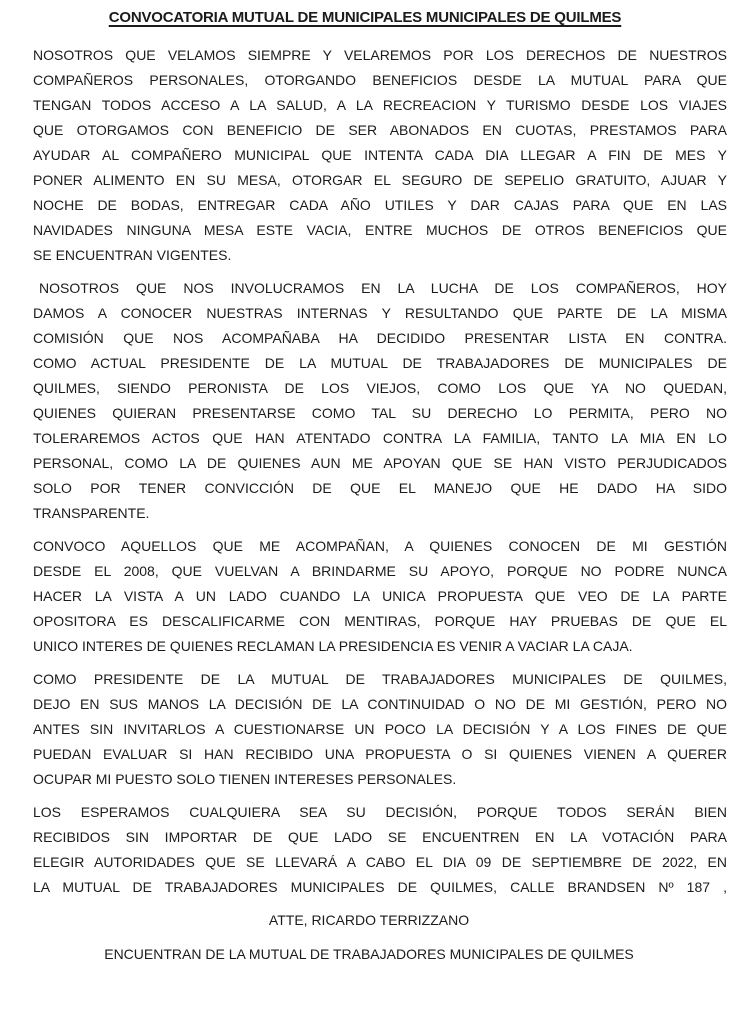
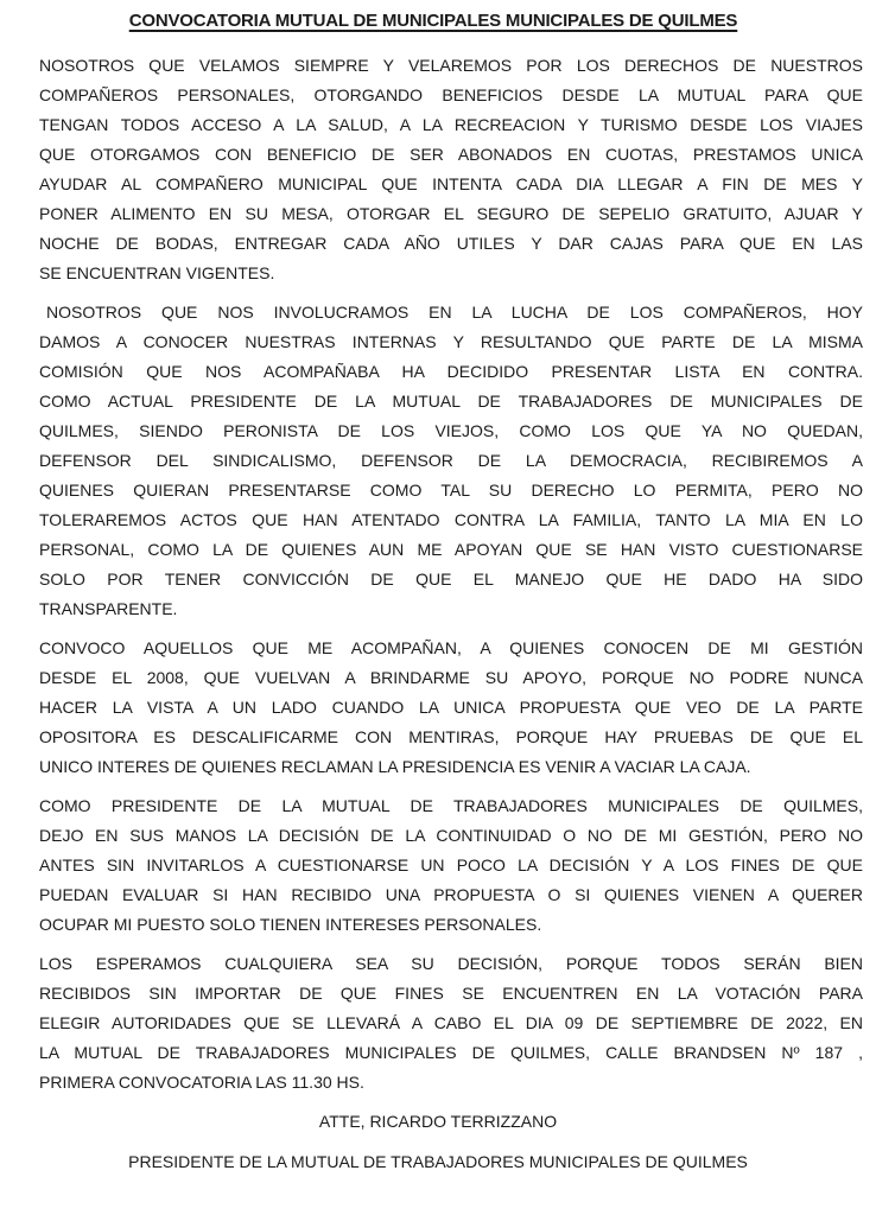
  CONVOCATORIA MUTUAL DE MUNICIPALES MUNICIPALES DE QUILMES
  NOSOTROS QUE VELAMOS SIEMPRE Y VELAREMOS POR LOS DERECHOS DE NUESTROS
  COMPAÑEROS PERSONALES, OTORGANDO BENEFICIOS DESDE LA MUTUAL PARA QUE
  TENGAN TODOS ACCESO A LA SALUD, A LA RECREACION Y TURISMO DESDE LOS VIAJES
- QUE OTORGAMOS CON BENEFICIO DE SER ABONADOS EN CUOTAS, PRESTAMOS PARA
+ QUE OTORGAMOS CON BENEFICIO DE SER ABONADOS EN CUOTAS, PRESTAMOS UNICA
  AYUDAR AL COMPAÑERO MUNICIPAL QUE INTENTA CADA DIA LLEGAR A FIN DE MES Y
  PONER ALIMENTO EN SU MESA, OTORGAR EL SEGURO DE SEPELIO GRATUITO, AJUAR Y
  NOCHE DE BODAS, ENTREGAR CADA AÑO UTILES Y DAR CAJAS PARA QUE EN LAS
- NAVIDADES NINGUNA MESA ESTE VACIA, ENTRE MUCHOS DE OTROS BENEFICIOS QUE
  SE ENCUENTRAN VIGENTES.
  NOSOTROS QUE NOS INVOLUCRAMOS EN LA LUCHA DE LOS COMPAÑEROS, HOY
  DAMOS A CONOCER NUESTRAS INTERNAS Y RESULTANDO QUE PARTE DE LA MISMA
  COMISIÓN QUE NOS ACOMPAÑABA HA DECIDIDO PRESENTAR LISTA EN CONTRA.
  COMO ACTUAL PRESIDENTE DE LA MUTUAL DE TRABAJADORES DE MUNICIPALES DE
  QUILMES, SIENDO PERONISTA DE LOS VIEJOS, COMO LOS QUE YA NO QUEDAN,
+ DEFENSOR DEL SINDICALISMO, DEFENSOR DE LA DEMOCRACIA, RECIBIREMOS A
  QUIENES QUIERAN PRESENTARSE COMO TAL SU DERECHO LO PERMITA, PERO NO
  TOLERAREMOS ACTOS QUE HAN ATENTADO CONTRA LA FAMILIA, TANTO LA MIA EN LO
- PERSONAL, COMO LA DE QUIENES AUN ME APOYAN QUE SE HAN VISTO PERJUDICADOS
+ PERSONAL, COMO LA DE QUIENES AUN ME APOYAN QUE SE HAN VISTO CUESTIONARSE
  SOLO POR TENER CONVICCIÓN DE QUE EL MANEJO QUE HE DADO HA SIDO
  TRANSPARENTE.
  CONVOCO AQUELLOS QUE ME ACOMPAÑAN, A QUIENES CONOCEN DE MI GESTIÓN
  DESDE EL 2008, QUE VUELVAN A BRINDARME SU APOYO, PORQUE NO PODRE NUNCA
  HACER LA VISTA A UN LADO CUANDO LA UNICA PROPUESTA QUE VEO DE LA PARTE
  OPOSITORA ES DESCALIFICARME CON MENTIRAS, PORQUE HAY PRUEBAS DE QUE EL
  UNICO INTERES DE QUIENES RECLAMAN LA PRESIDENCIA ES VENIR A VACIAR LA CAJA.
  COMO PRESIDENTE DE LA MUTUAL DE TRABAJADORES MUNICIPALES DE QUILMES,
  DEJO EN SUS MANOS LA DECISIÓN DE LA CONTINUIDAD O NO DE MI GESTIÓN, PERO NO
  ANTES SIN INVITARLOS A CUESTIONARSE UN POCO LA DECISIÓN Y A LOS FINES DE QUE
  PUEDAN EVALUAR SI HAN RECIBIDO UNA PROPUESTA O SI QUIENES VIENEN A QUERER
  OCUPAR MI PUESTO SOLO TIENEN INTERESES PERSONALES.
  LOS ESPERAMOS CUALQUIERA SEA SU DECISIÓN, PORQUE TODOS SERÁN BIEN
- RECIBIDOS SIN IMPORTAR DE QUE LADO SE ENCUENTREN EN LA VOTACIÓN PARA
+ RECIBIDOS SIN IMPORTAR DE QUE FINES SE ENCUENTREN EN LA VOTACIÓN PARA
  ELEGIR AUTORIDADES QUE SE LLEVARÁ A CABO EL DIA 09 DE SEPTIEMBRE DE 2022, EN
  LA MUTUAL DE TRABAJADORES MUNICIPALES DE QUILMES, CALLE BRANDSEN Nº 187 ,
+ PRIMERA CONVOCATORIA LAS 11.30 HS.
  ATTE, RICARDO TERRIZZANO
- ENCUENTRAN DE LA MUTUAL DE TRABAJADORES MUNICIPALES DE QUILMES
+ PRESIDENTE DE LA MUTUAL DE TRABAJADORES MUNICIPALES DE QUILMES
